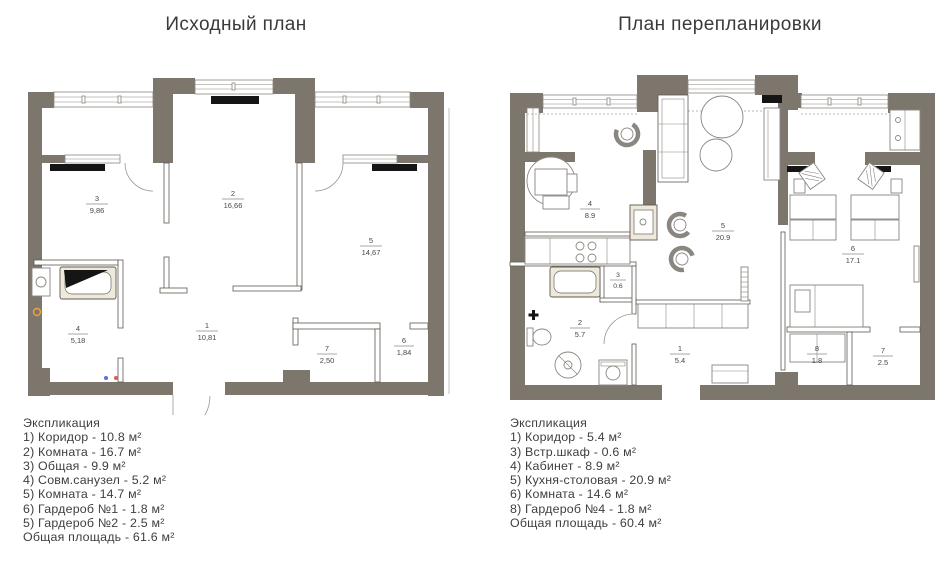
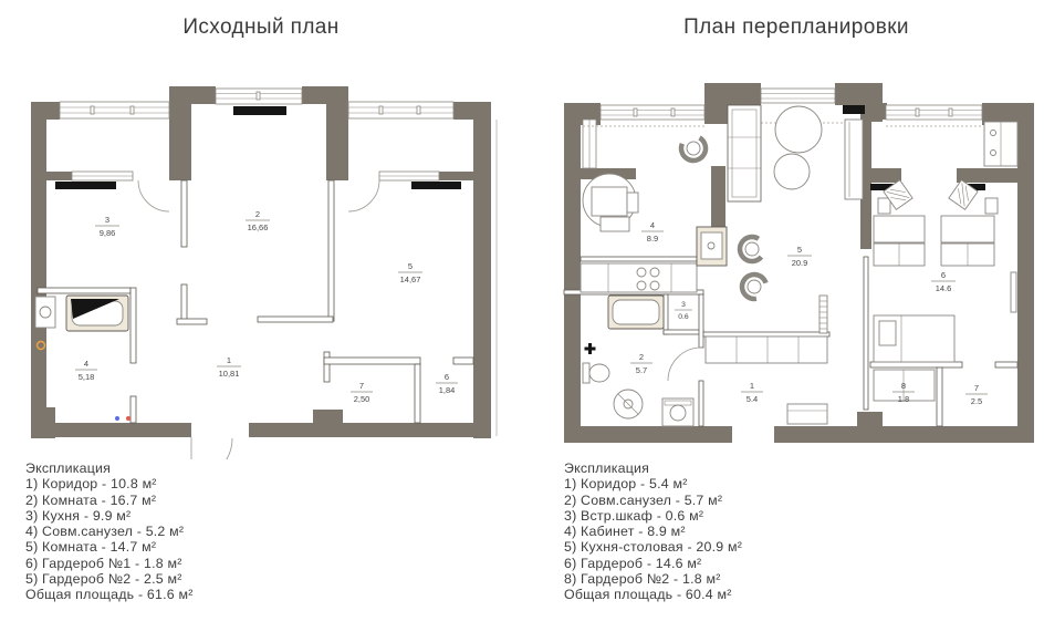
  Исходный план
  План перепланировки
  3
  9,86
  2
  16,66
  5
  14,67
  4
  5,18
  1
  10,81
  7
  2,50
  6
  1,84
  4
  8.9
  5
  20.9
  6
- 17.1
+ 14.6
  2
  5.7
  1
  5.4
  8
  1.8
  7
  2.5
  Экспликация
  1) Коридор - 10.8 м²
  2) Комната - 16.7 м²
- 3) Общая - 9.9 м²
+ 3) Кухня - 9.9 м²
  4) Совм.санузел - 5.2 м²
  5) Комната - 14.7 м²
  6) Гардероб №1 - 1.8 м²
  5) Гардероб №2 - 2.5 м²
  Общая площадь - 61.6 м²
  Экспликация
  1) Коридор - 5.4 м²
+ 2) Совм.санузел - 5.7 м²
  3) Встр.шкаф - 0.6 м²
  4) Кабинет - 8.9 м²
  5) Кухня-столовая - 20.9 м²
- 6) Комната - 14.6 м²
+ 6) Гардероб - 14.6 м²
- 8) Гардероб №4 - 1.8 м²
+ 8) Гардероб №2 - 1.8 м²
  Общая площадь - 60.4 м²
